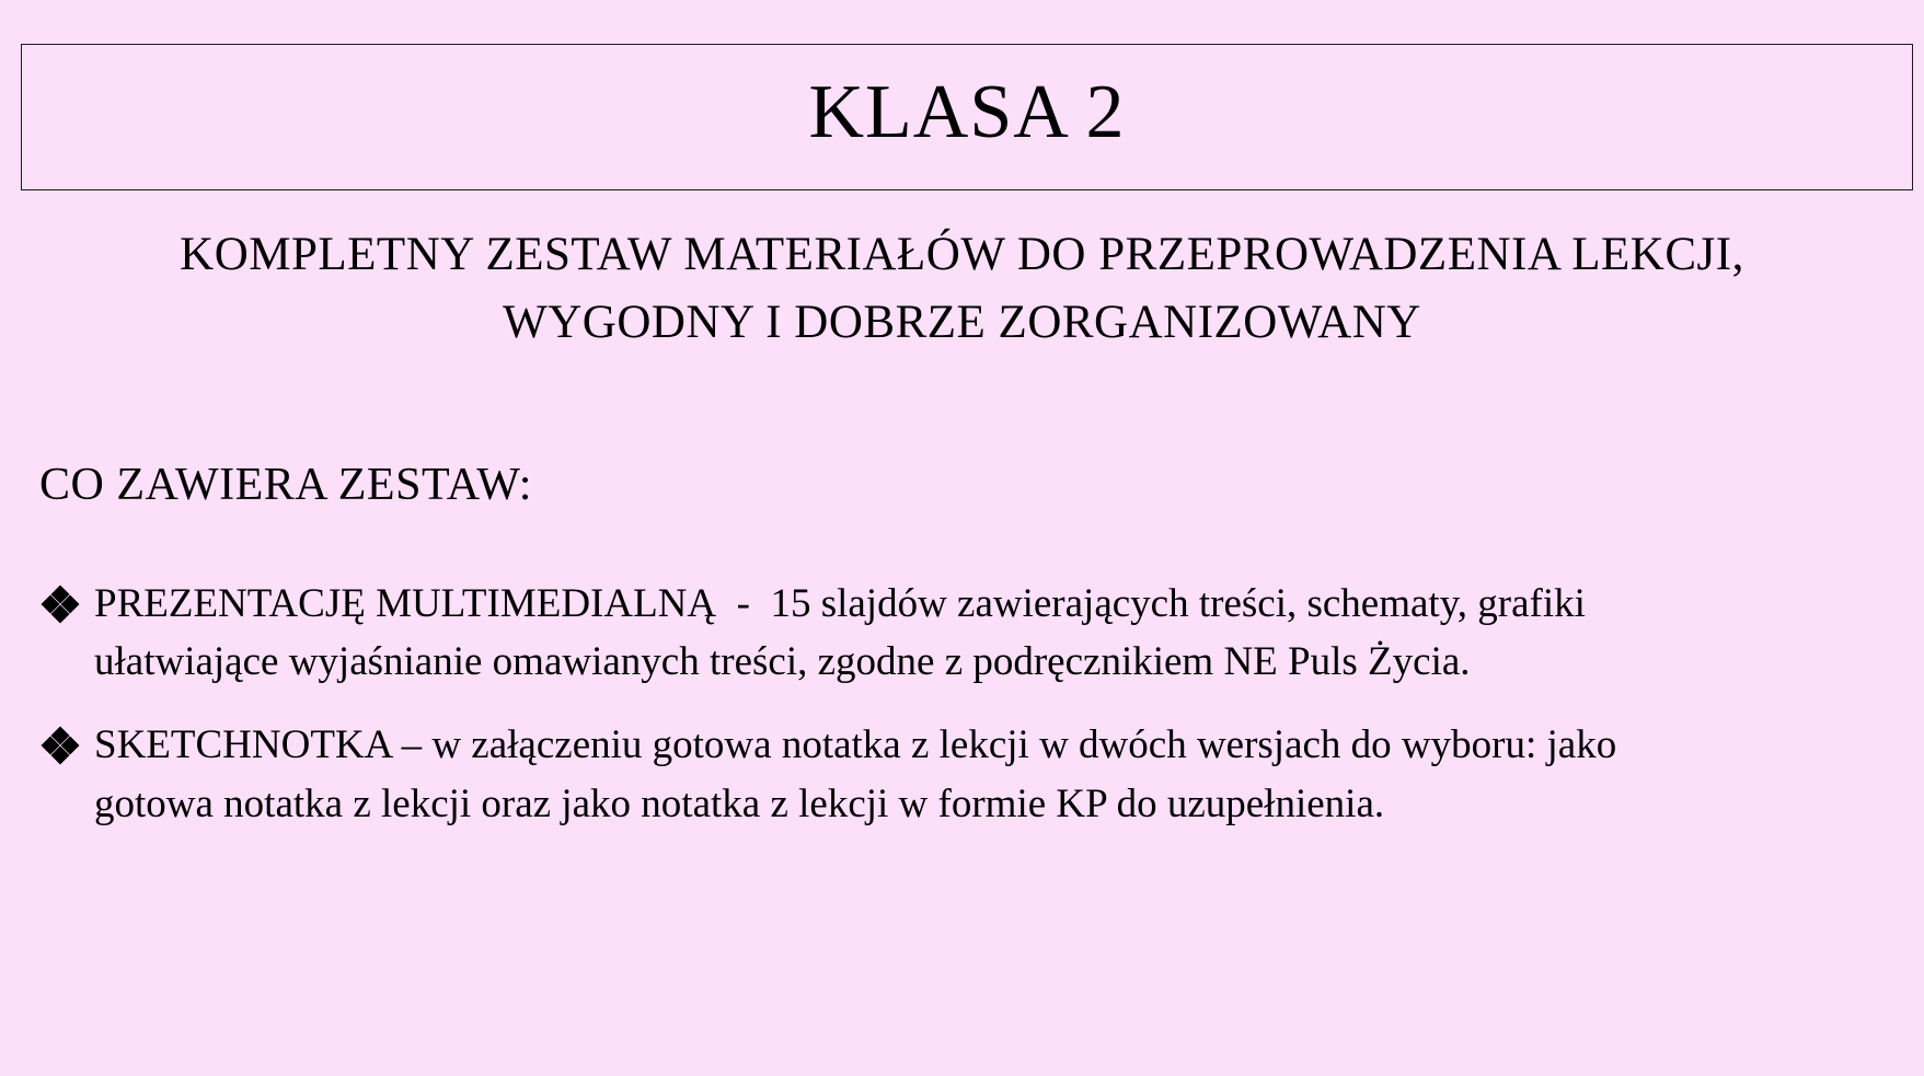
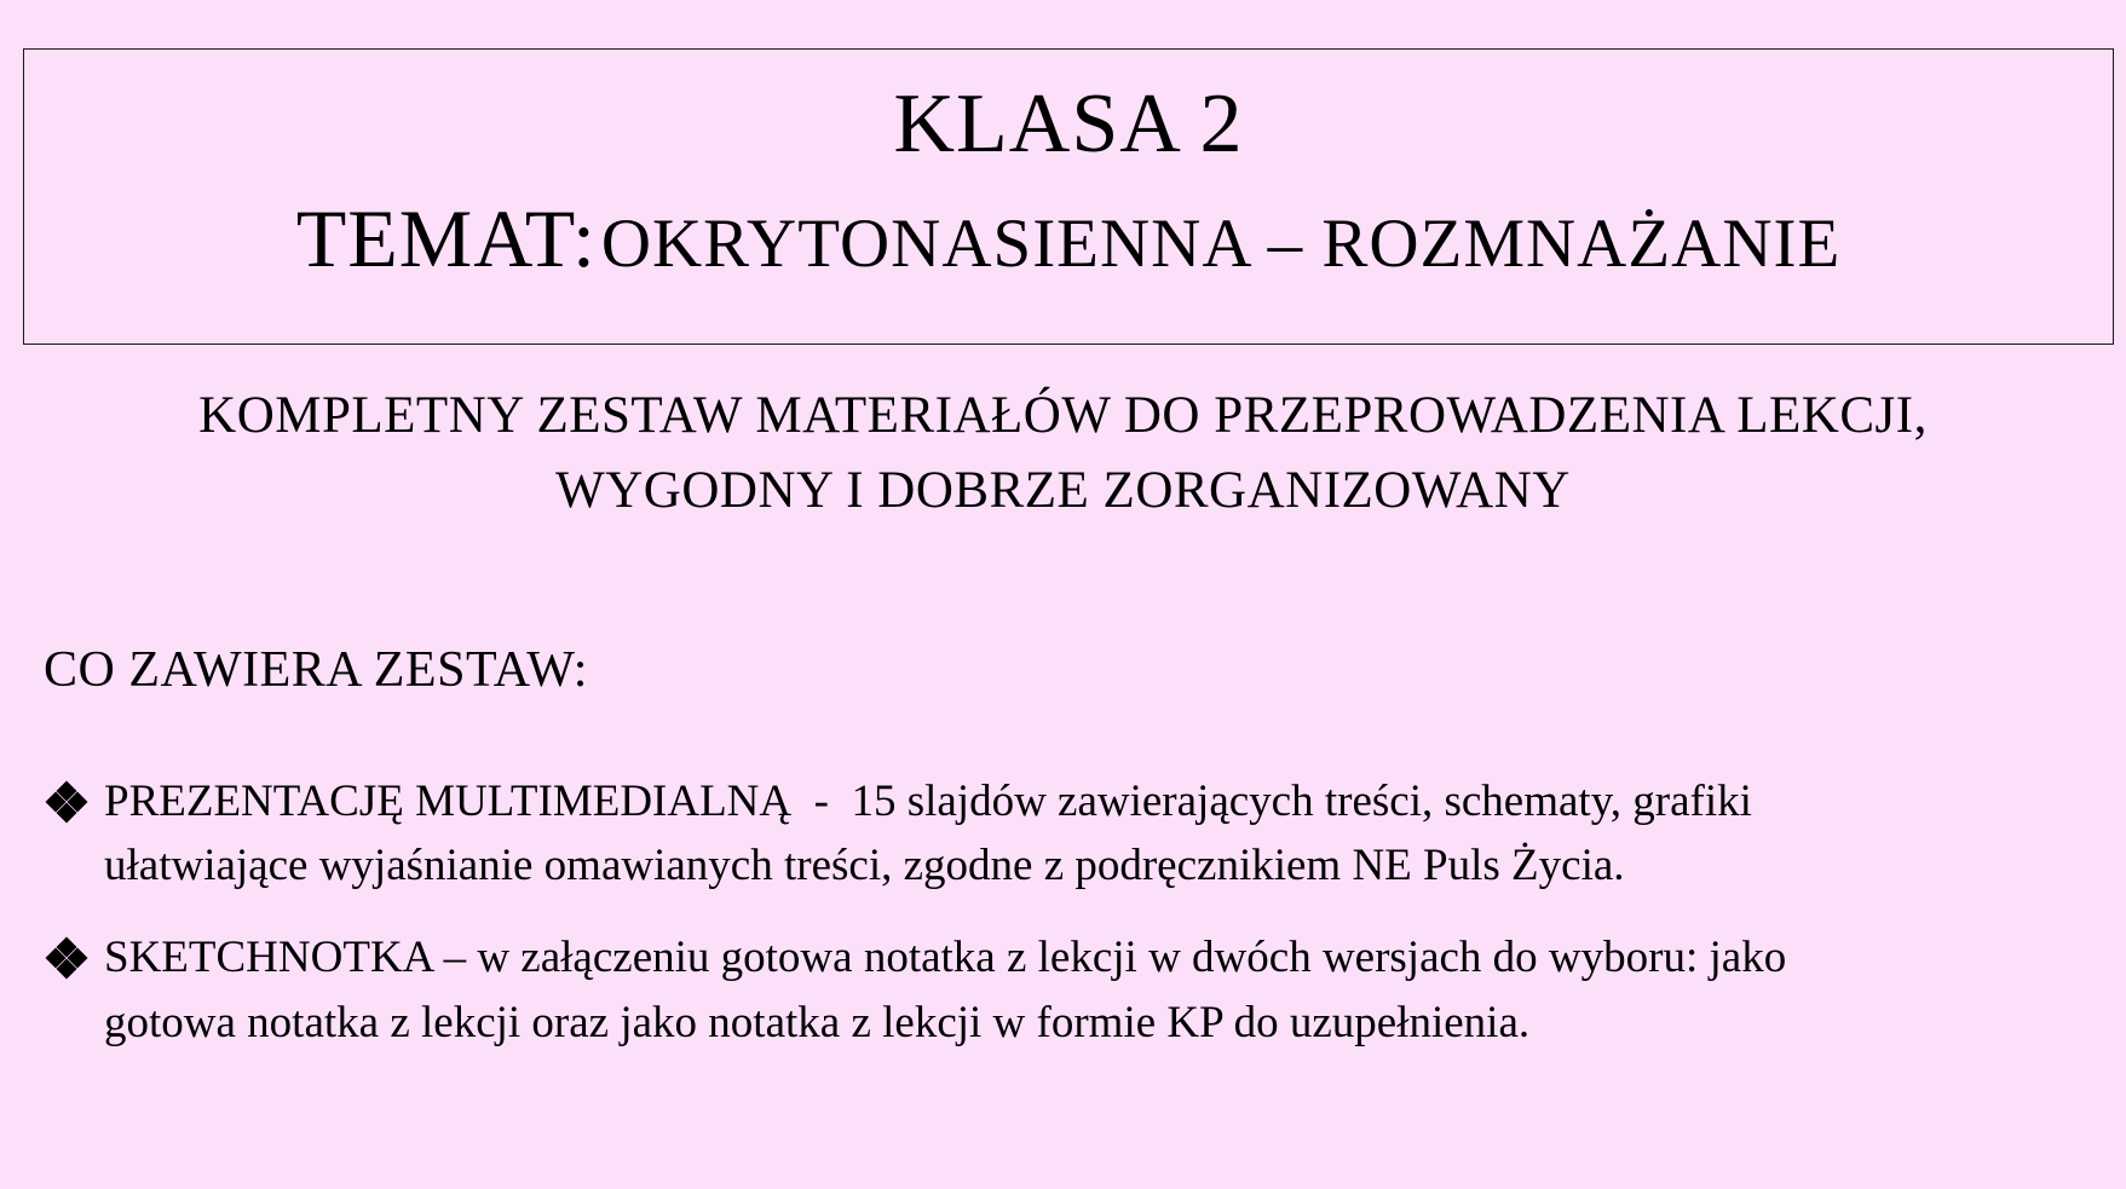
  KLASA 2
+ TEMAT: OKRYTONASIENNA – ROZMNAŻANIE
  KOMPLETNY ZESTAW MATERIAŁÓW DO PRZEPROWADZENIA LEKCJI,
  WYGODNY I DOBRZE ZORGANIZOWANY
  CO ZAWIERA ZESTAW:
  PREZENTACJĘ MULTIMEDIALNĄ - 15 slajdów zawierających treści, schematy, grafiki
  ułatwiające wyjaśnianie omawianych treści, zgodne z podręcznikiem NE Puls Życia.
  SKETCHNOTKA – w załączeniu gotowa notatka z lekcji w dwóch wersjach do wyboru: jako
  gotowa notatka z lekcji oraz jako notatka z lekcji w formie KP do uzupełnienia.
